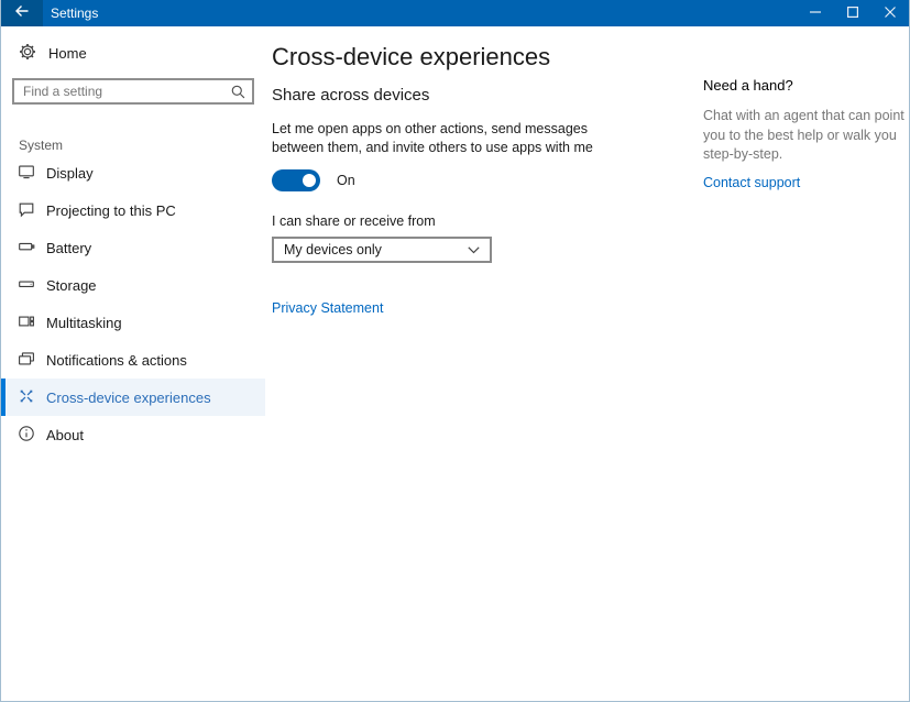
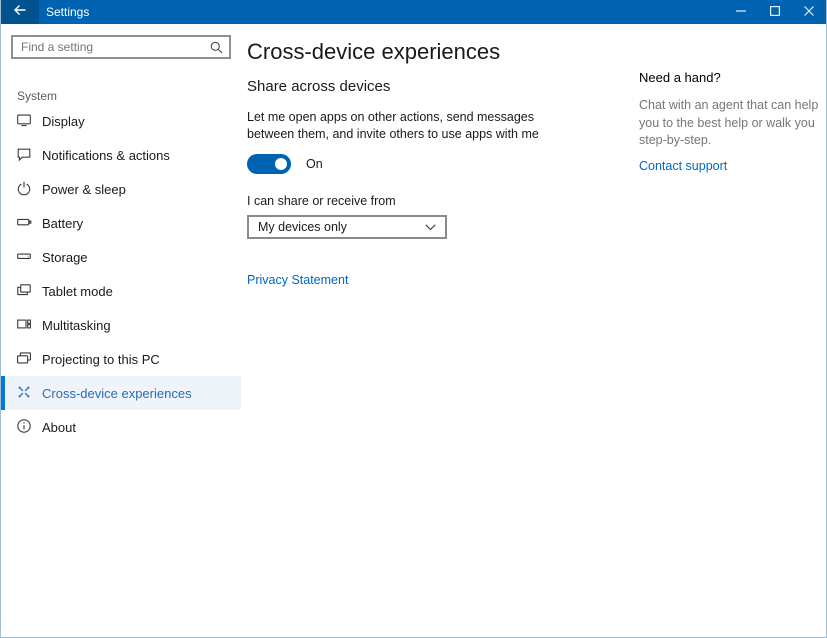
  Settings
- Home
  Find a setting
  System
  Display
- Projecting to this PC
+ Notifications & actions
+ Power & sleep
  Battery
  Storage
+ Tablet mode
  Multitasking
- Notifications & actions
+ Projecting to this PC
  Cross-device experiences
  About
  Cross-device experiences
  Share across devices
  Let me open apps on other actions, send messages between them, and invite others to use apps with me
  On
  I can share or receive from
  My devices only
  Privacy Statement
  Need a hand?
- Chat with an agent that can point you to the best help or walk you step-by-step.
+ Chat with an agent that can help you to the best help or walk you step-by-step.
  Contact support
